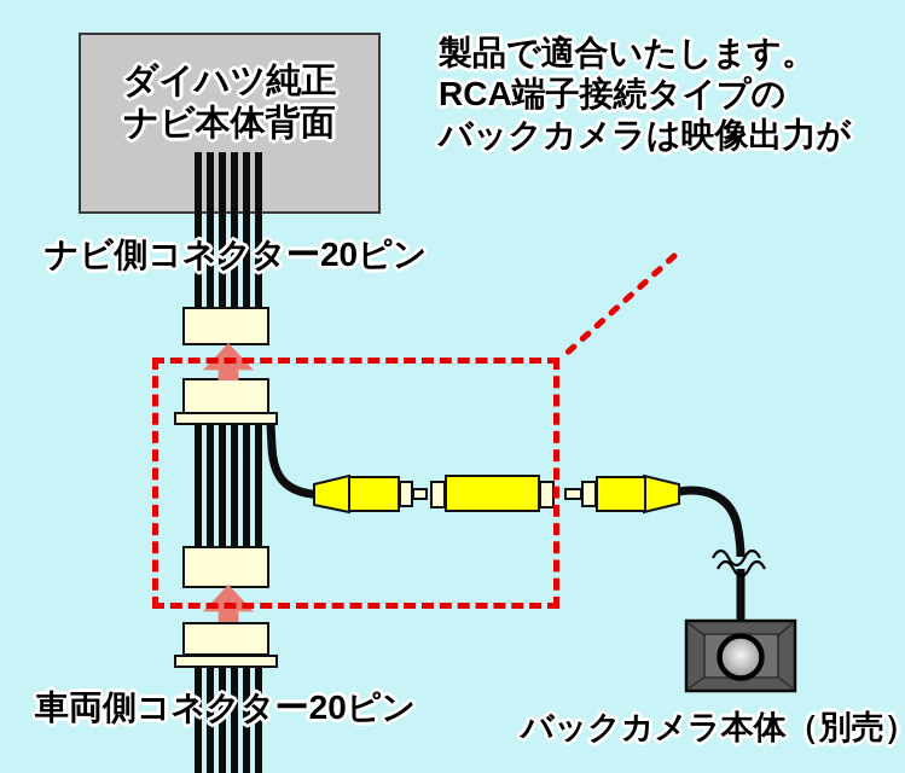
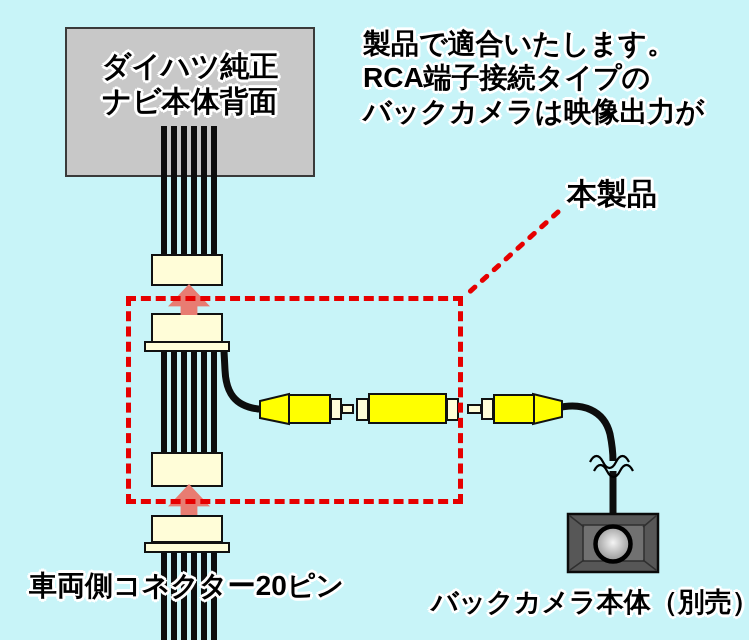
  ダイハツ純正
  ナビ本体背面
  製品で適合いたします。
  RCA端子接続タイプの
  バックカメラは映像出力が
- ナビ側コネクター20ピン
  車両側コネクター20ピン
+ 本製品
  バックカメラ本体（別売）
